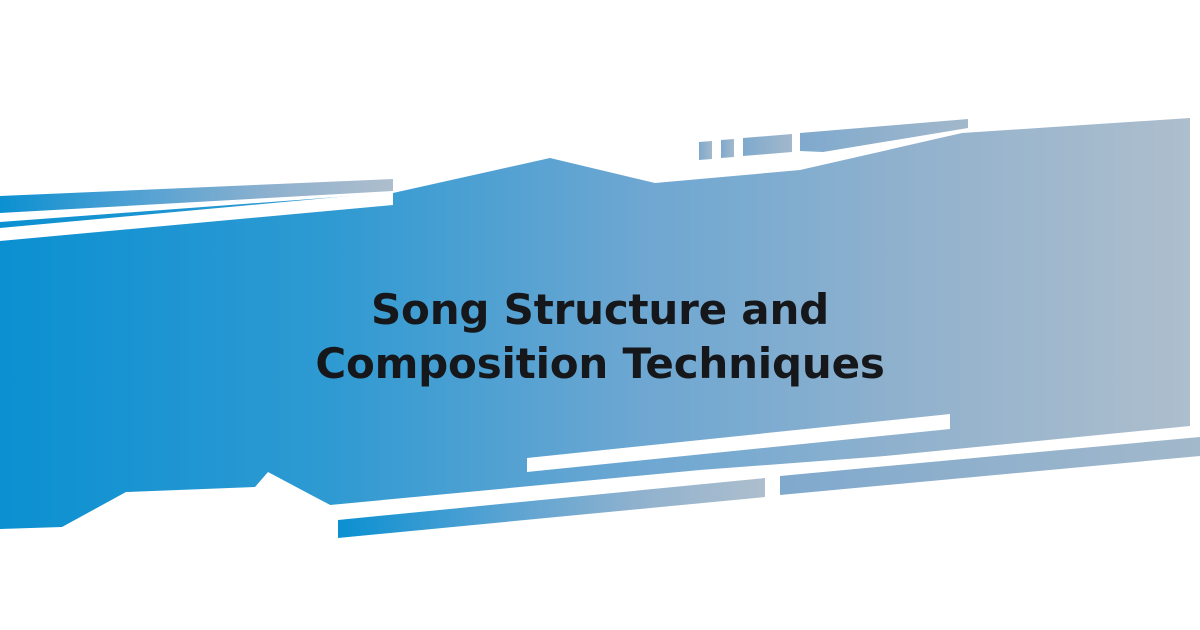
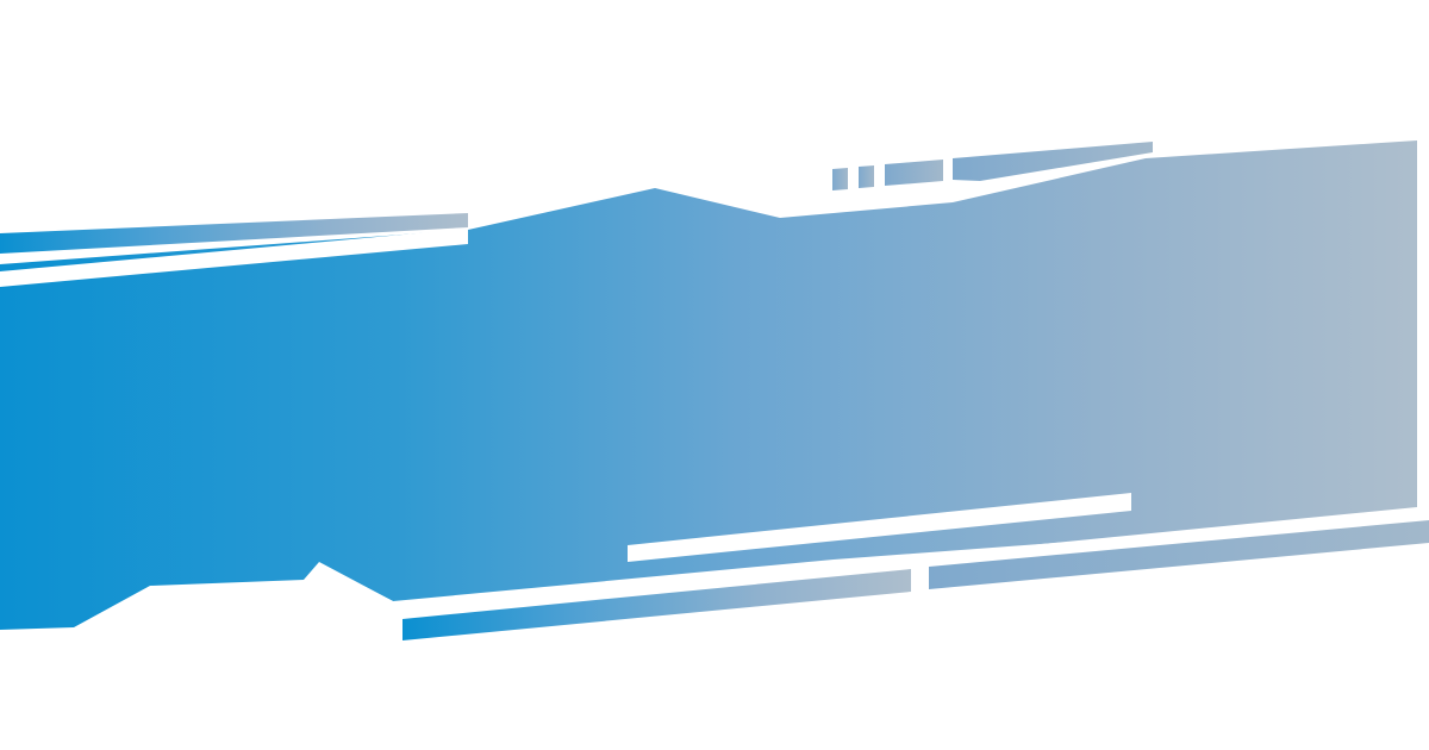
- Song Structure and
- Composition Techniques
